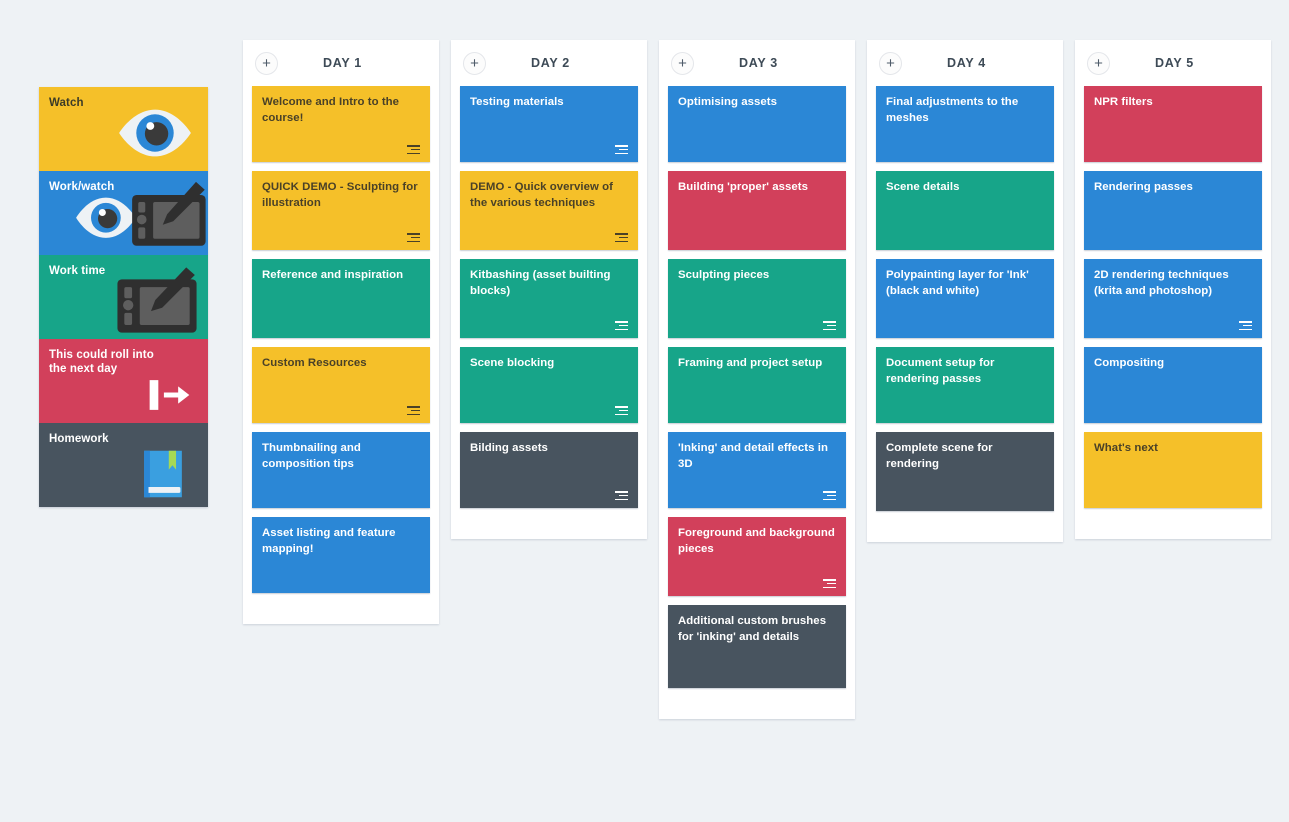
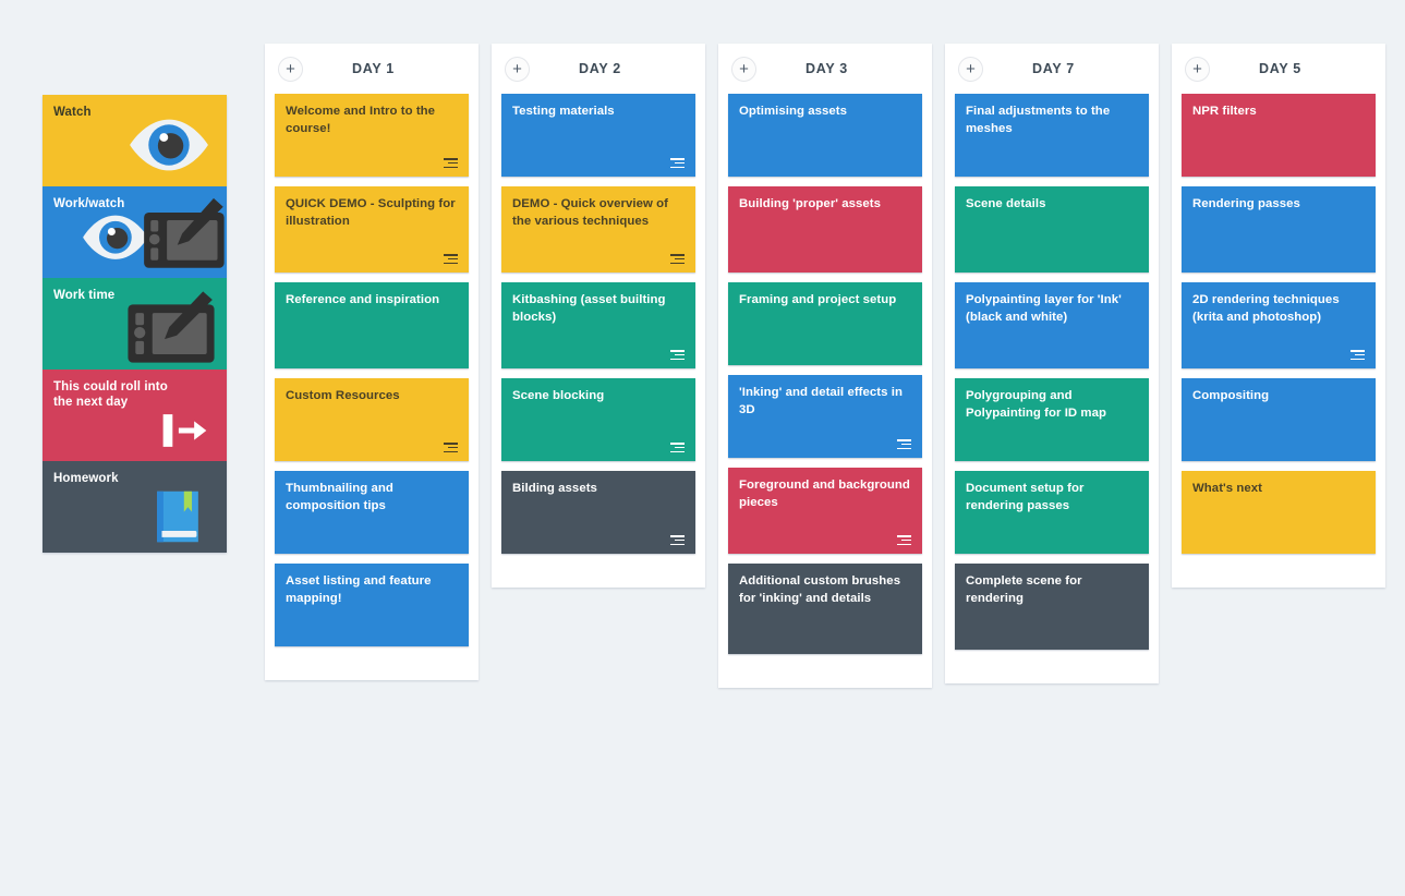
  Watch
  Work/watch
  Work time
  This could roll into the next day
  Homework
  +
  DAY 1
  Welcome and Intro to the course!
  QUICK DEMO - Sculpting for illustration
  Reference and inspiration
  Custom Resources
  Thumbnailing and composition tips
  Asset listing and feature mapping!
  +
  DAY 2
  Testing materials
  DEMO - Quick overview of the various techniques
  Kitbashing (asset builting blocks)
  Scene blocking
  Bilding assets
  +
  DAY 3
  Optimising assets
  Building 'proper' assets
- Sculpting pieces
  Framing and project setup
  'Inking' and detail effects in 3D
  Foreground and background pieces
  Additional custom brushes for 'inking' and details
  +
- DAY 4
+ DAY 7
  Final adjustments to the meshes
  Scene details
  Polypainting layer for 'Ink' (black and white)
+ Polygrouping and Polypainting for ID map
  Document setup for rendering passes
  Complete scene for rendering
  +
  DAY 5
  NPR filters
  Rendering passes
  2D rendering techniques (krita and photoshop)
  Compositing
  What's next
